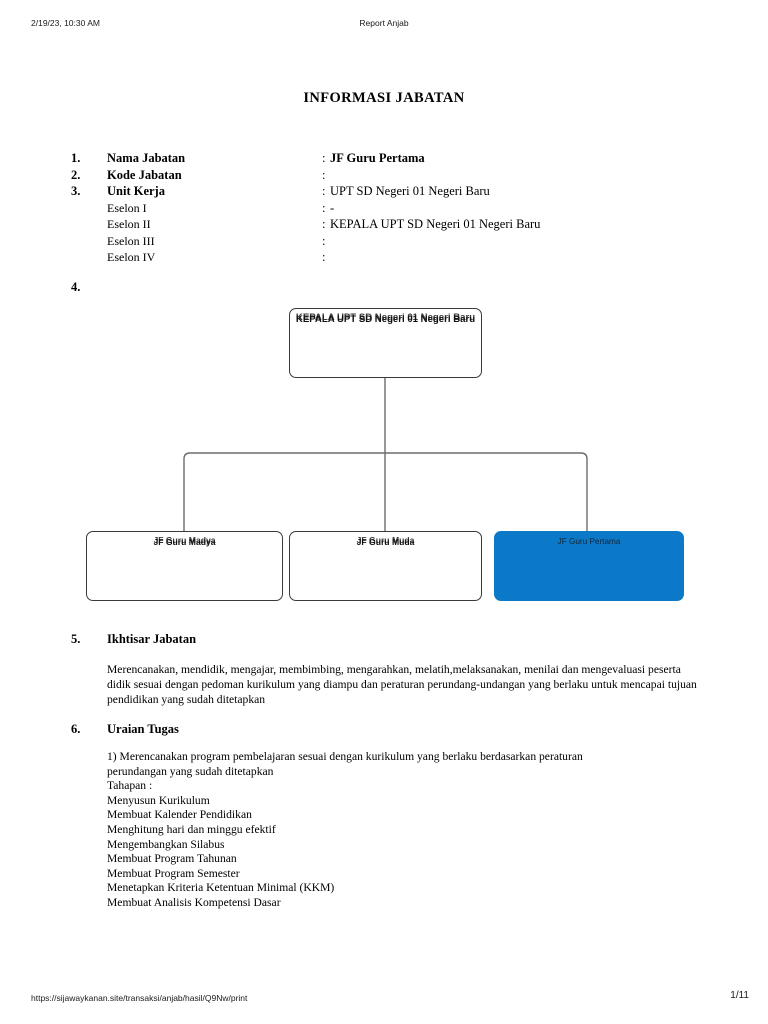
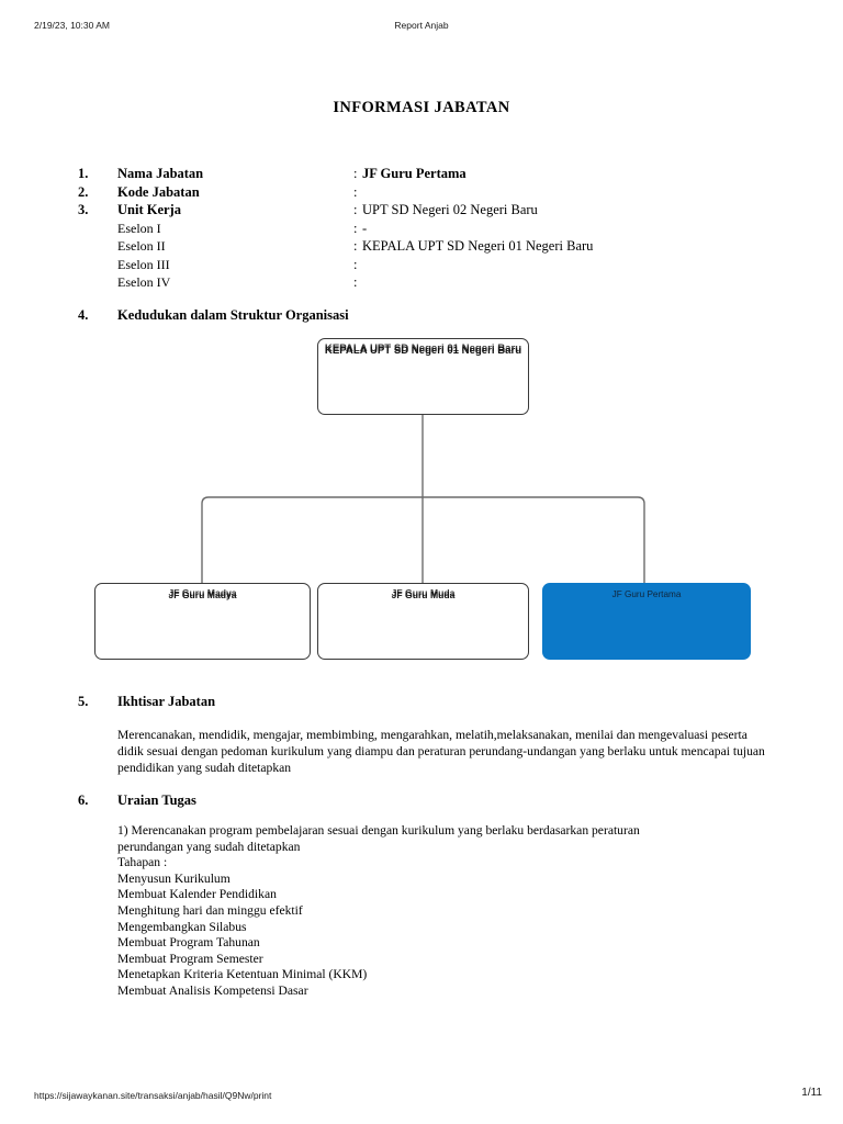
  2/19/23, 10:30 AM
  Report Anjab
  INFORMASI JABATAN
  1.
  Nama Jabatan
  :
  JF Guru Pertama
  2.
  Kode Jabatan
  :
  3.
  Unit Kerja
  :
- UPT SD Negeri 01 Negeri Baru
+ UPT SD Negeri 02 Negeri Baru
  Eselon I
  :
  -
  Eselon II
  :
  KEPALA UPT SD Negeri 01 Negeri Baru
  Eselon III
  :
  Eselon IV
  :
  4.
+ Kedudukan dalam Struktur Organisasi
  KEPALA UPT SD Negeri 01 Negeri Baru
  JF Guru Madya
  JF Guru Muda
  JF Guru Pertama
  5.
  Ikhtisar Jabatan
  Merencanakan, mendidik, mengajar, membimbing, mengarahkan, melatih,melaksanakan, menilai dan mengevaluasi peserta didik sesuai dengan pedoman kurikulum yang diampu dan peraturan perundang-undangan yang berlaku untuk mencapai tujuan pendidikan yang sudah ditetapkan
  6.
  Uraian Tugas
  1) Merencanakan program pembelajaran sesuai dengan kurikulum yang berlaku berdasarkan peraturan
  perundangan yang sudah ditetapkan
  Tahapan :
  Menyusun Kurikulum
  Membuat Kalender Pendidikan
  Menghitung hari dan minggu efektif
  Mengembangkan Silabus
  Membuat Program Tahunan
  Membuat Program Semester
  Menetapkan Kriteria Ketentuan Minimal (KKM)
  Membuat Analisis Kompetensi Dasar
  https://sijawaykanan.site/transaksi/anjab/hasil/Q9Nw/print
  1/11
